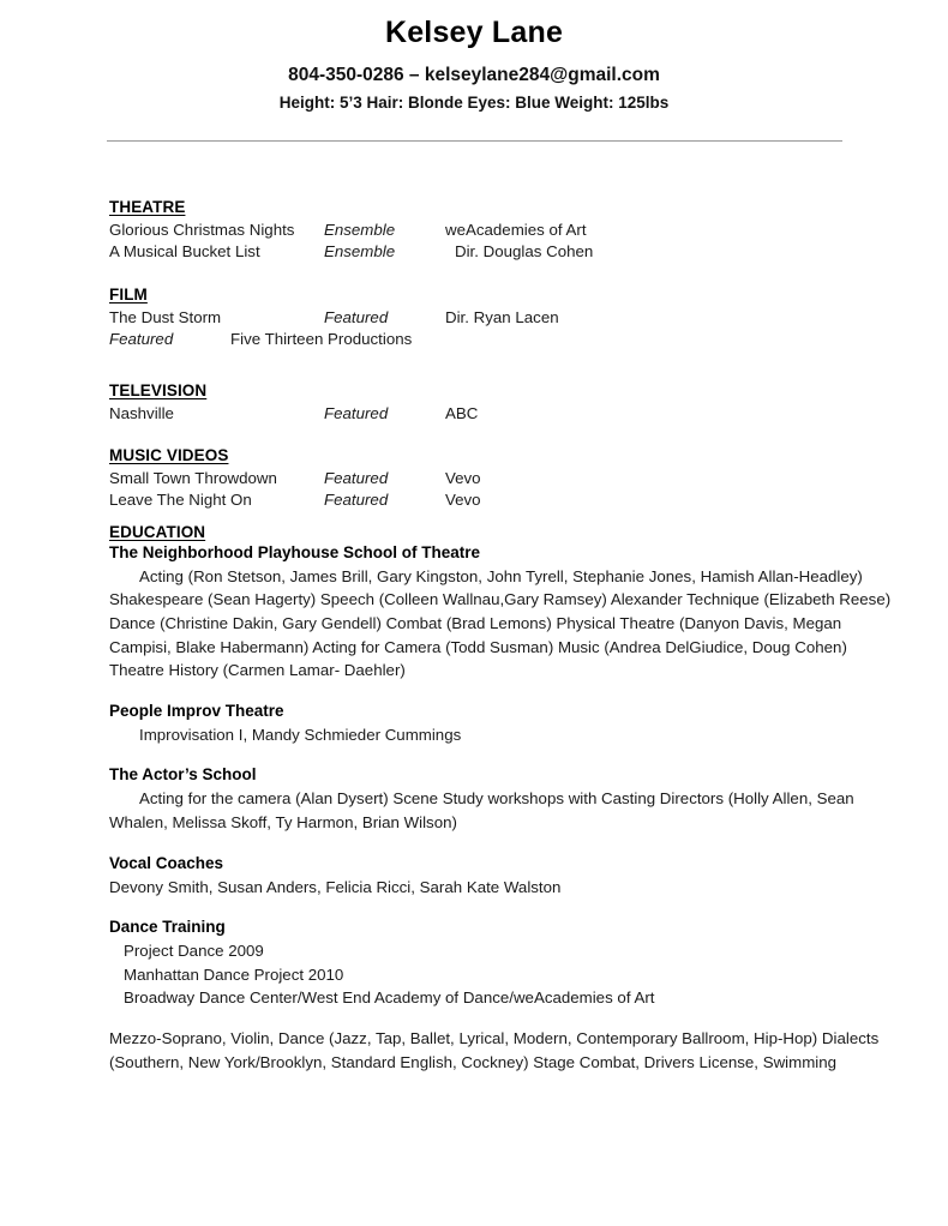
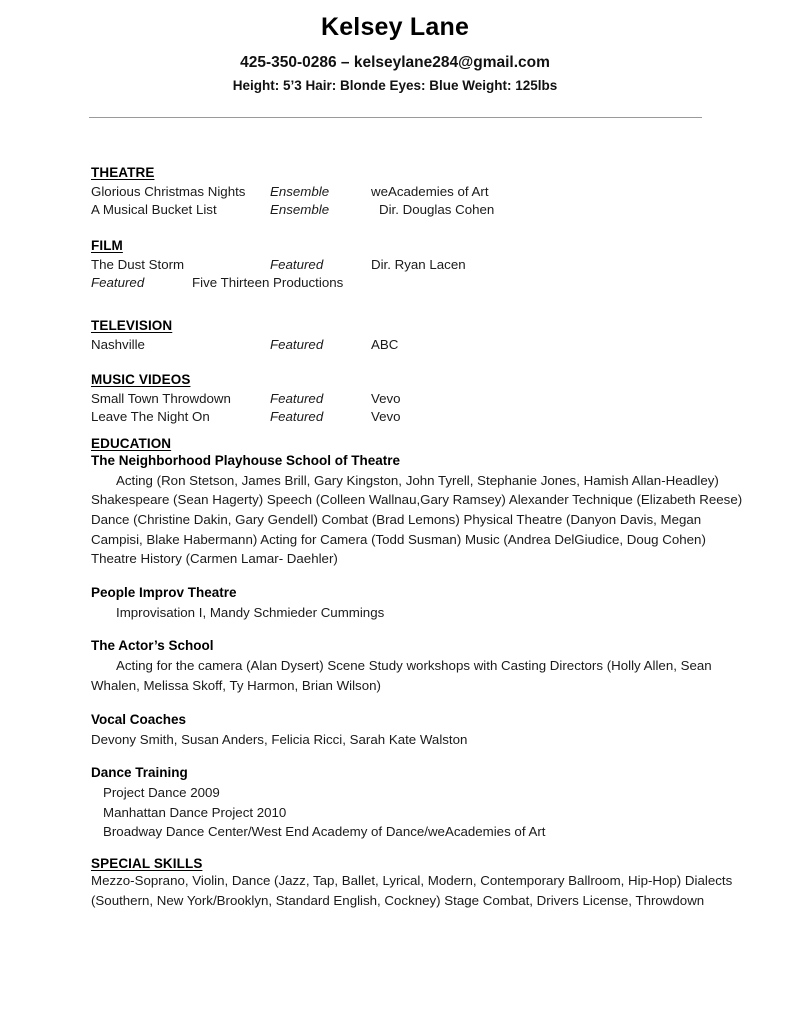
  Kelsey Lane
- 804-350-0286 – kelseylane284@gmail.com
+ 425-350-0286 – kelseylane284@gmail.com
  Height: 5’3 Hair: Blonde Eyes: Blue Weight: 125lbs
  THEATRE
  Glorious Christmas Nights
  Ensemble
  weAcademies of Art
  A Musical Bucket List
  Ensemble
  Dir. Douglas Cohen
  FILM
  The Dust Storm
  Featured
  Dir. Ryan Lacen
  Featured
  Five Thirteen Productions
  TELEVISION
  Nashville
  Featured
  ABC
  MUSIC VIDEOS
  Small Town Throwdown
  Featured
  Vevo
  Leave The Night On
  Featured
  Vevo
  EDUCATION
  The Neighborhood Playhouse School of Theatre
  Acting (Ron Stetson, James Brill, Gary Kingston, John Tyrell, Stephanie Jones, Hamish Allan-Headley) Shakespeare (Sean Hagerty) Speech (Colleen Wallnau,Gary Ramsey) Alexander Technique (Elizabeth Reese) Dance (Christine Dakin, Gary Gendell) Combat (Brad Lemons) Physical Theatre (Danyon Davis, Megan Campisi, Blake Habermann) Acting for Camera (Todd Susman) Music (Andrea DelGiudice, Doug Cohen) Theatre History (Carmen Lamar- Daehler)
  People Improv Theatre
  Improvisation I, Mandy Schmieder Cummings
  The Actor’s School
  Acting for the camera (Alan Dysert) Scene Study workshops with Casting Directors (Holly Allen, Sean Whalen, Melissa Skoff, Ty Harmon, Brian Wilson)
  Vocal Coaches
  Devony Smith, Susan Anders, Felicia Ricci, Sarah Kate Walston
  Dance Training
  Project Dance 2009
  Manhattan Dance Project 2010
  Broadway Dance Center/West End Academy of Dance/weAcademies of Art
+ SPECIAL SKILLS
- Mezzo-Soprano, Violin, Dance (Jazz, Tap, Ballet, Lyrical, Modern, Contemporary Ballroom, Hip-Hop) Dialects (Southern, New York/Brooklyn, Standard English, Cockney) Stage Combat, Drivers License, Swimming
+ Mezzo-Soprano, Violin, Dance (Jazz, Tap, Ballet, Lyrical, Modern, Contemporary Ballroom, Hip-Hop) Dialects (Southern, New York/Brooklyn, Standard English, Cockney) Stage Combat, Drivers License, Throwdown
